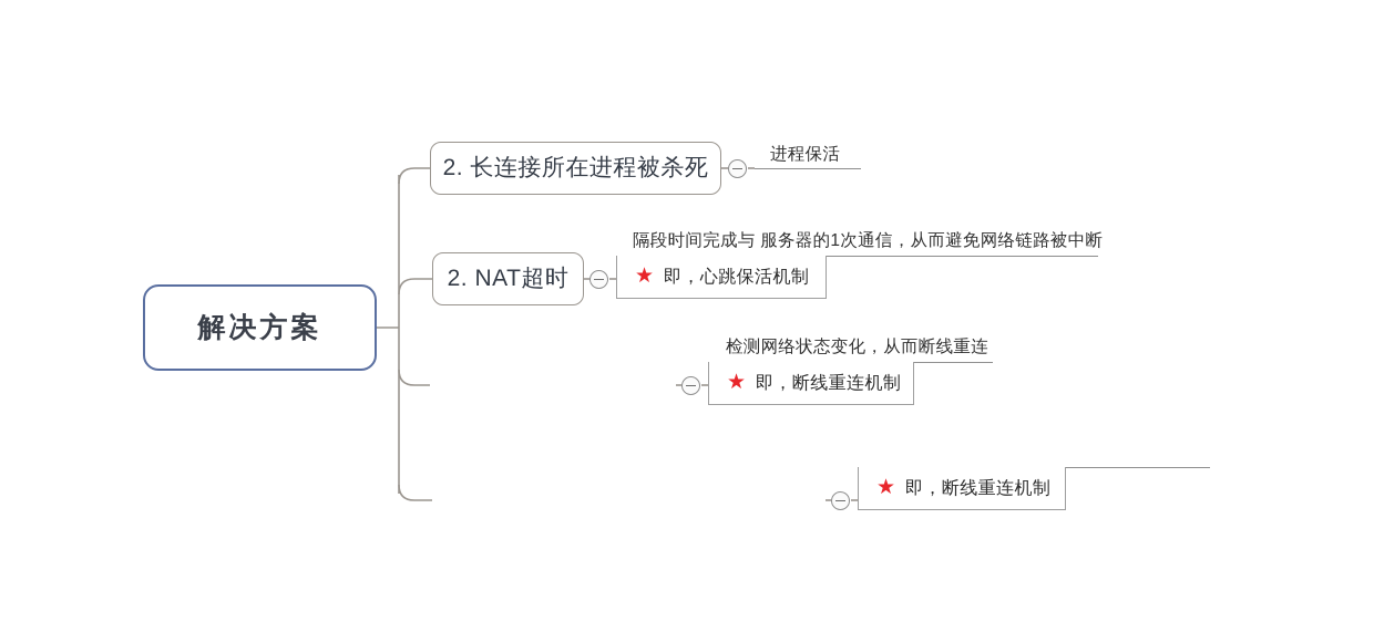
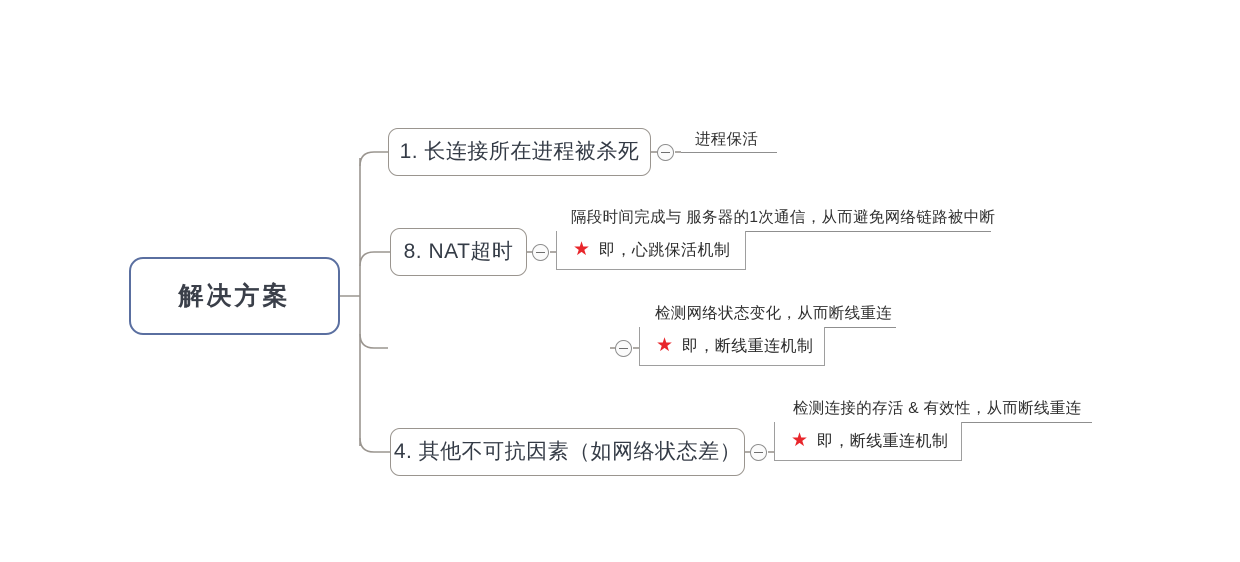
  解决方案
- 2. 长连接所在进程被杀死
+ 1. 长连接所在进程被杀死
  进程保活
- 2. NAT超时
+ 8. NAT超时
  隔段时间完成与 服务器的1次通信，从而避免网络链路被中断
  ★
  即，心跳保活机制
  检测网络状态变化，从而断线重连
  ★
  即，断线重连机制
+ 4. 其他不可抗因素（如网络状态差）
+ 检测连接的存活 & 有效性，从而断线重连
  ★
  即，断线重连机制
